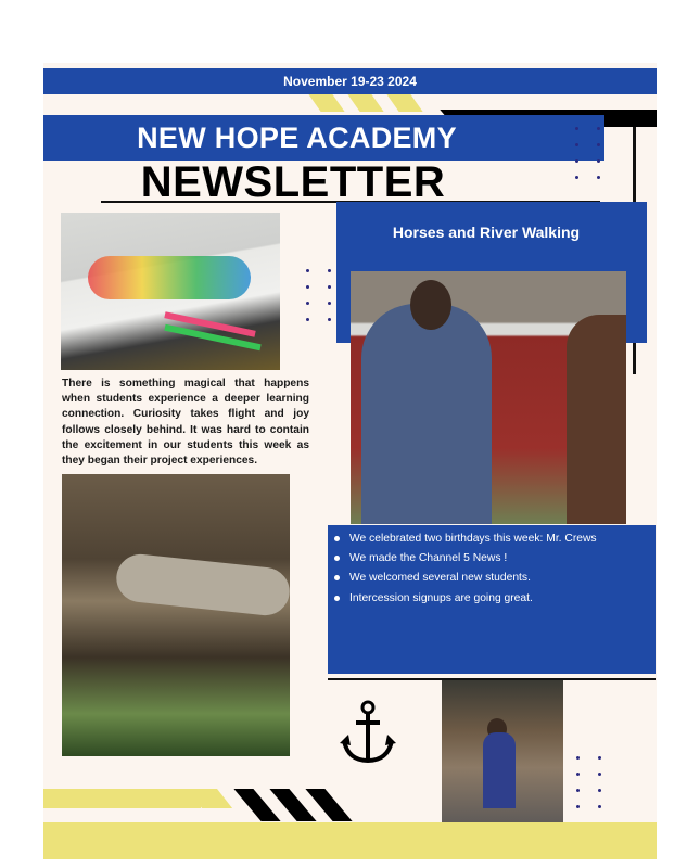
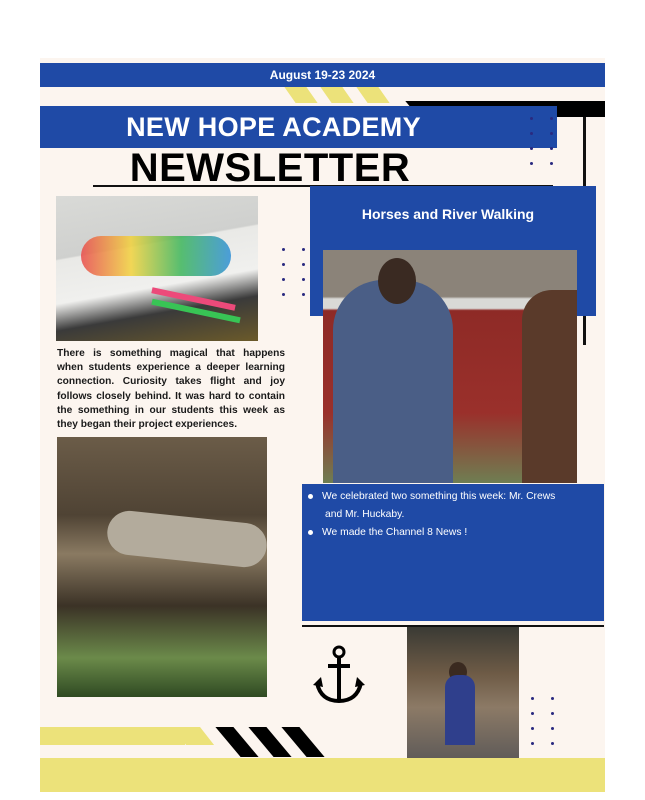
- November 19-23 2024
+ August 19-23 2024
  NEW HOPE ACADEMY
  NEWSLETTER
- There is something magical that happens when students experience a deeper learning connection. Curiosity takes flight and joy follows closely behind. It was hard to contain the excitement in our students this week as they began their project experiences.
+ There is something magical that happens when students experience a deeper learning connection. Curiosity takes flight and joy follows closely behind. It was hard to contain the something in our students this week as they began their project experiences.
  Horses and River Walking
- We celebrated two birthdays this week: Mr. Crews
+ We celebrated two something this week: Mr. Crews
+ and Mr. Huckaby.
- We made the Channel 5 News !
+ We made the Channel 8 News !
- We welcomed several new students.
- Intercession signups are going great.
